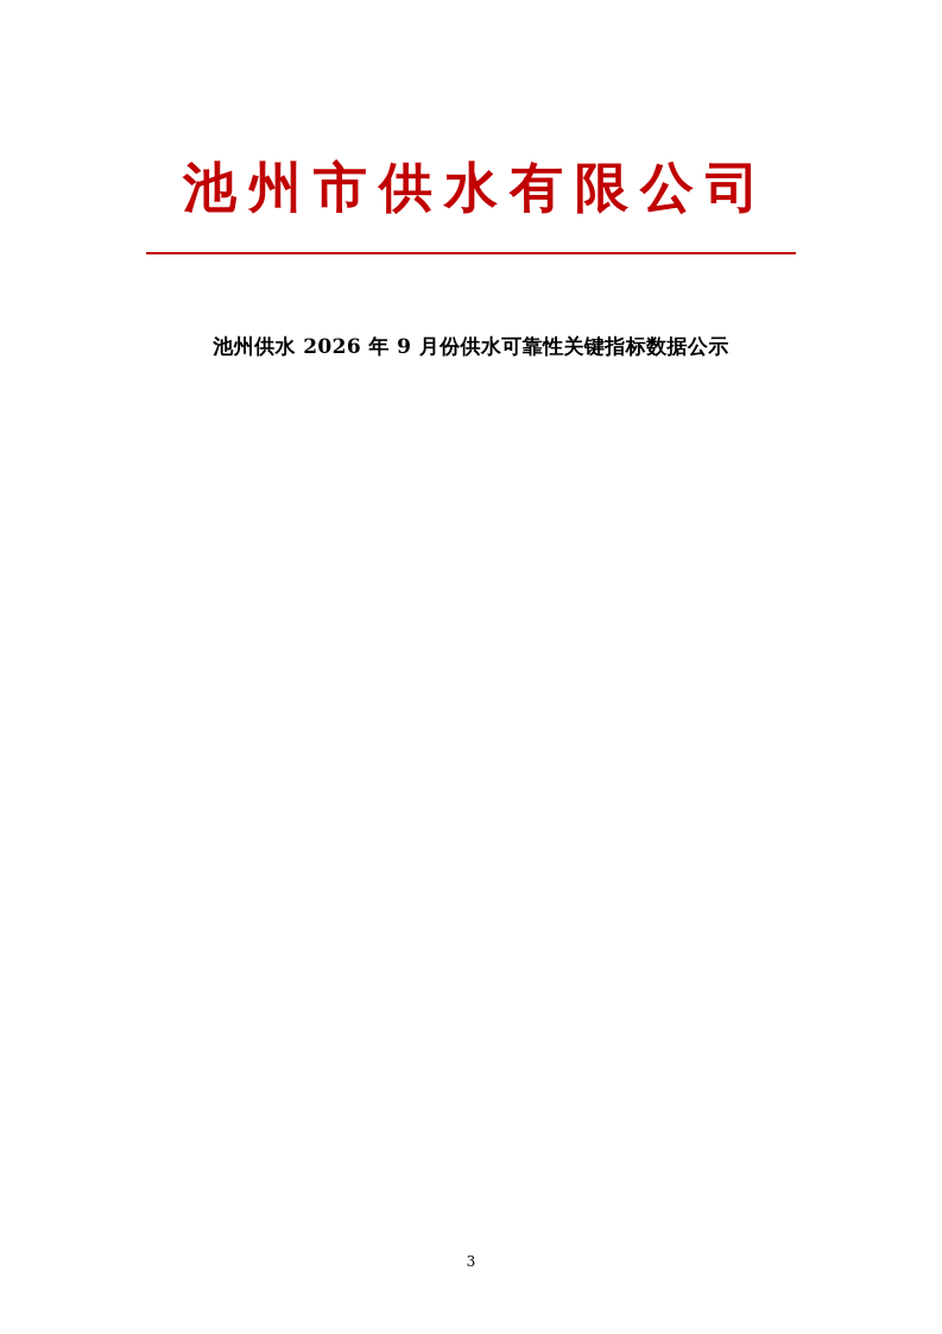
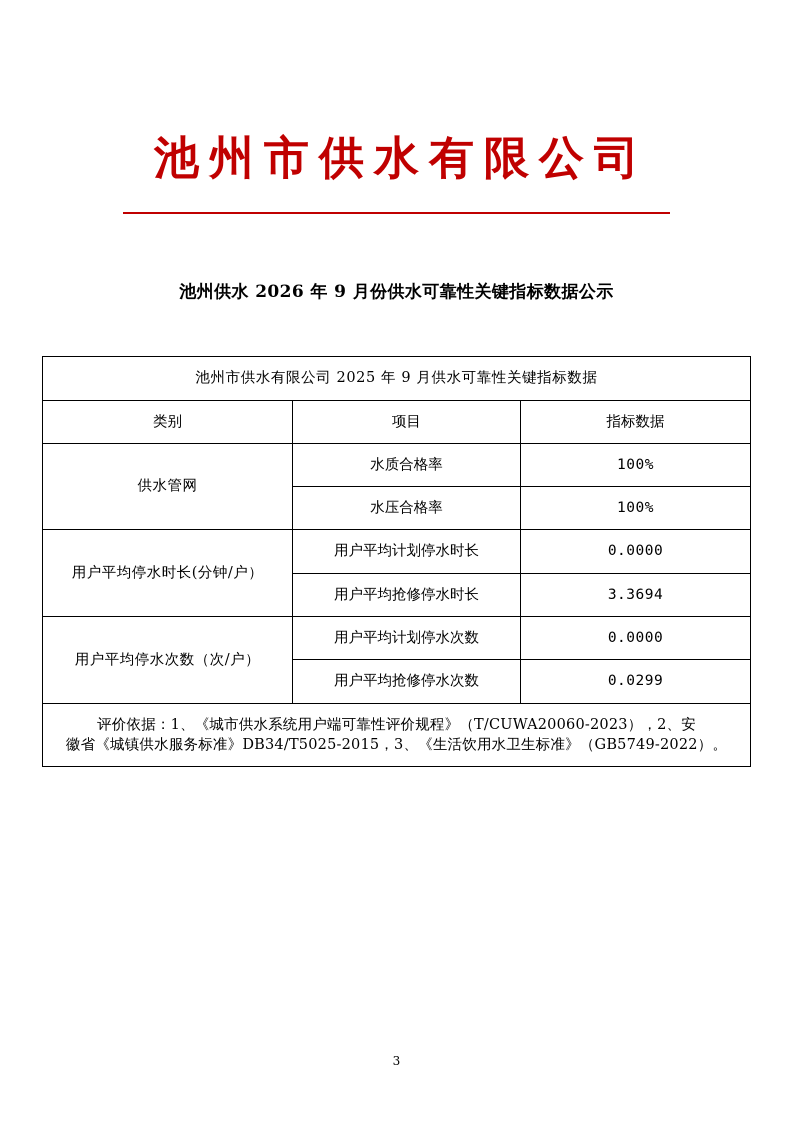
  池州市供水有限公司
  池州供水 2026 年 9 月份供水可靠性关键指标数据公示
+ 池州市供水有限公司 2025 年 9 月供水可靠性关键指标数据
+ 类别	项目	指标数据
+ 供水管网	水质合格率	100%
+ 水压合格率	100%
+ 用户平均停水时长(分钟/户）	用户平均计划停水时长	0.0000
+ 用户平均抢修停水时长	3.3694
+ 用户平均停水次数（次/户）	用户平均计划停水次数	0.0000
+ 用户平均抢修停水次数	0.0299
+ 评价依据：1、《城市供水系统用户端可靠性评价规程》（T/CUWA20060-2023），2、安 徽省《城镇供水服务标准》DB34/T5025-2015，3、《生活饮用水卫生标准》（GB5749-2022）。
  3
